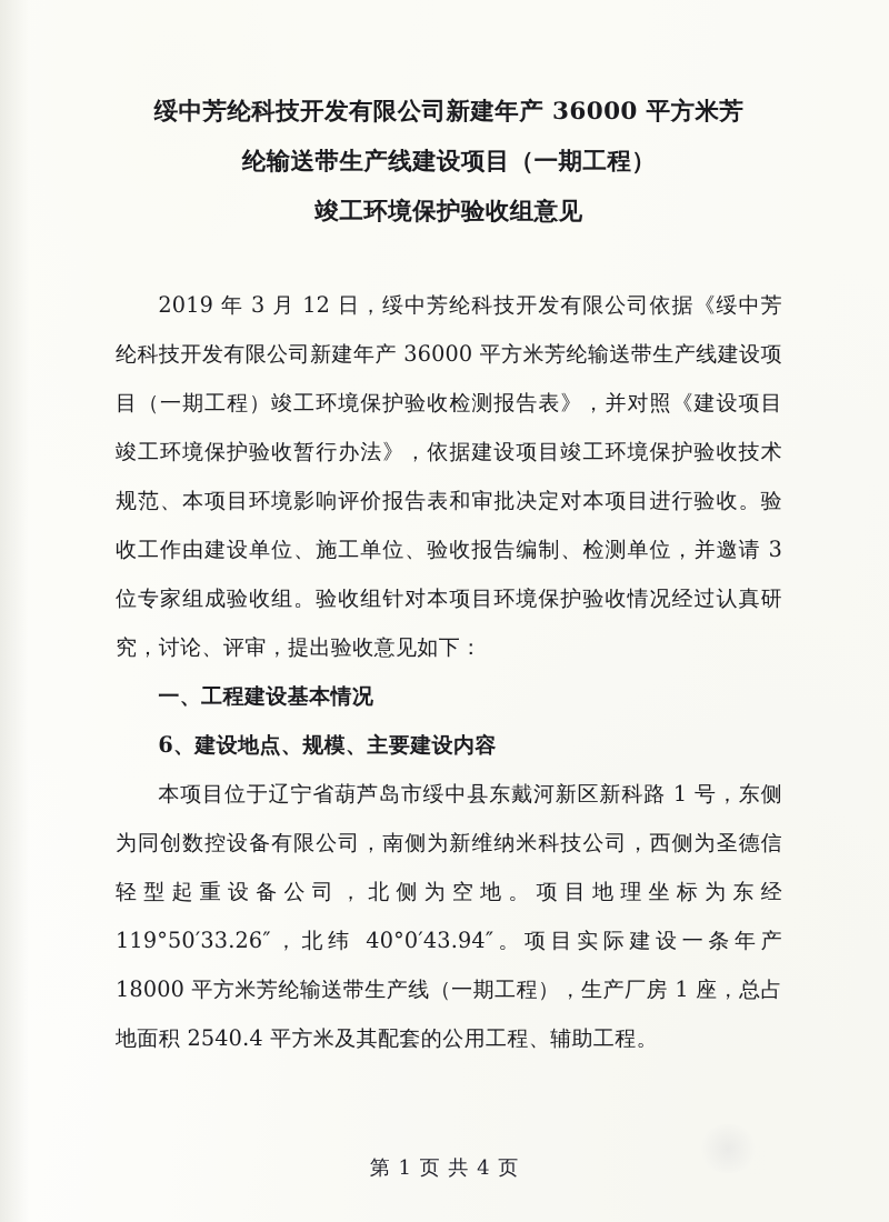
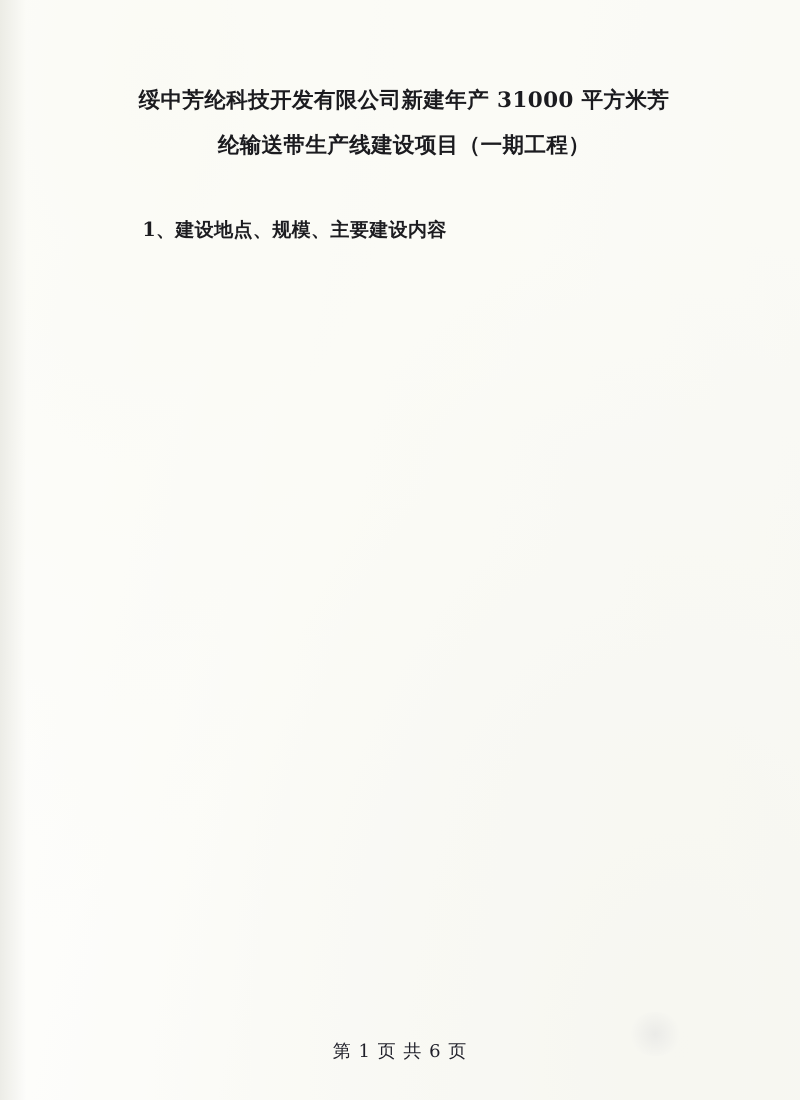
- 绥中芳纶科技开发有限公司新建年产 36000 平方米芳
+ 绥中芳纶科技开发有限公司新建年产 31000 平方米芳
  纶输送带生产线建设项目（一期工程）
- 竣工环境保护验收组意见
- 2019 年 3 月 12 日，绥中芳纶科技开发有限公司依据《绥中芳纶科技开发有限公司新建年产 36000 平方米芳纶输送带生产线建设项目（一期工程）竣工环境保护验收检测报告表》，并对照《建设项目竣工环境保护验收暂行办法》，依据建设项目竣工环境保护验收技术规范、本项目环境影响评价报告表和审批决定对本项目进行验收。验收工作由建设单位、施工单位、验收报告编制、检测单位，并邀请 3 位专家组成验收组。验收组针对本项目环境保护验收情况经过认真研究，讨论、评审，提出验收意见如下：
- 一、工程建设基本情况
- 6、建设地点、规模、主要建设内容
+ 1、建设地点、规模、主要建设内容
- 本项目位于辽宁省葫芦岛市绥中县东戴河新区新科路 1 号，东侧为同创数控设备有限公司，南侧为新维纳米科技公司，西侧为圣德信轻型起重设备公司，北侧为空地。项目地理坐标为东经 119°50′33.26″，北纬 40°0′43.94″。项目实际建设一条年产 18000 平方米芳纶输送带生产线（一期工程），生产厂房 1 座，总占地面积 2540.4 平方米及其配套的公用工程、辅助工程。
- 第 1 页 共 4 页
+ 第 1 页 共 6 页
